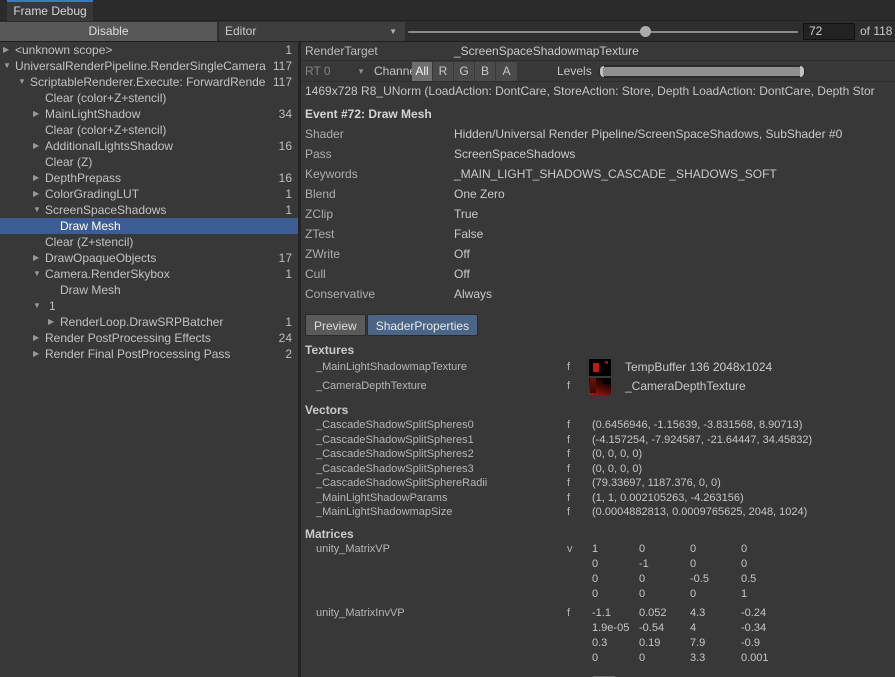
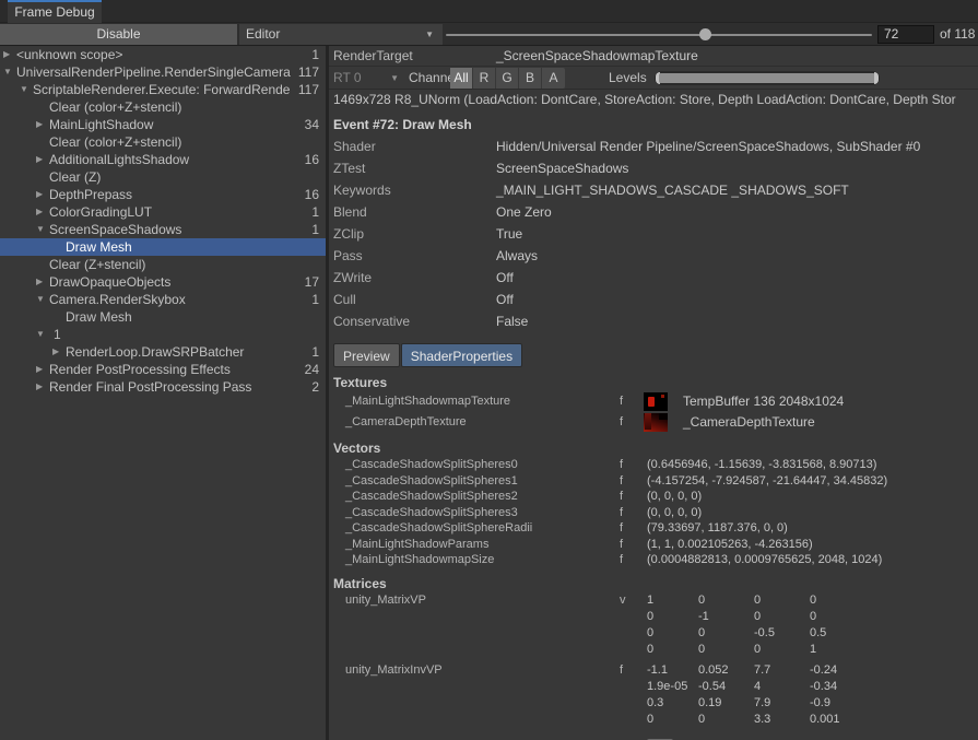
  Frame Debug
  Disable
  Editor
  ▼
  72
  of 118
  ▶
  <unknown scope>
  1
  ▼
  UniversalRenderPipeline.RenderSingleCamera
  117
  ▼
  ScriptableRenderer.Execute: ForwardRende
  117
  Clear (color+Z+stencil)
  ▶
  MainLightShadow
  34
  Clear (color+Z+stencil)
  ▶
  AdditionalLightsShadow
  16
  Clear (Z)
  ▶
  DepthPrepass
  16
  ▶
  ColorGradingLUT
  1
  ▼
  ScreenSpaceShadows
  1
  Draw Mesh
  Clear (Z+stencil)
  ▶
  DrawOpaqueObjects
  17
  ▼
  Camera.RenderSkybox
  1
  Draw Mesh
  ▼
  1
  ▶
  RenderLoop.DrawSRPBatcher
  1
  ▶
  Render PostProcessing Effects
  24
  ▶
  Render Final PostProcessing Pass
  2
  RenderTarget
  _ScreenSpaceShadowmapTexture
  RT 0
  ▼
  All
  R
  G
  B
  A
  Levels
  1469x728 R8_UNorm (LoadAction: DontCare, StoreAction: Store, Depth LoadAction: DontCare, Depth Stor
  Event #72: Draw Mesh
  Shader
  Hidden/Universal Render Pipeline/ScreenSpaceShadows, SubShader #0
- Pass
+ ZTest
  ScreenSpaceShadows
  Keywords
  _MAIN_LIGHT_SHADOWS_CASCADE _SHADOWS_SOFT
  Blend
  One Zero
  ZClip
  True
- ZTest
+ Pass
- False
+ Always
  ZWrite
  Off
  Cull
  Off
  Conservative
- Always
+ False
  Preview
  ShaderProperties
  Textures
  _MainLightShadowmapTexture
  f
  TempBuffer 136 2048x1024
  _CameraDepthTexture
  f
  _CameraDepthTexture
  Vectors
  _CascadeShadowSplitSpheres0
  f
  (0.6456946, -1.15639, -3.831568, 8.90713)
  _CascadeShadowSplitSpheres1
  f
  (-4.157254, -7.924587, -21.64447, 34.45832)
  _CascadeShadowSplitSpheres2
  f
  (0, 0, 0, 0)
  _CascadeShadowSplitSpheres3
  f
  (0, 0, 0, 0)
  _CascadeShadowSplitSphereRadii
  f
  (79.33697, 1187.376, 0, 0)
  _MainLightShadowParams
  f
  (1, 1, 0.002105263, -4.263156)
  _MainLightShadowmapSize
  f
  (0.0004882813, 0.0009765625, 2048, 1024)
  Matrices
  unity_MatrixVP
  v
  1
  0
  0
  0
  0
  -1
  0
  0
  0
  0
  -0.5
  0.5
  0
  0
  0
  1
  unity_MatrixInvVP
  f
  -1.1
  0.052
- 4.3
+ 7.7
  -0.24
  1.9e-05
  -0.54
  4
  -0.34
  0.3
  0.19
  7.9
  -0.9
  0
  0
  3.3
  0.001
